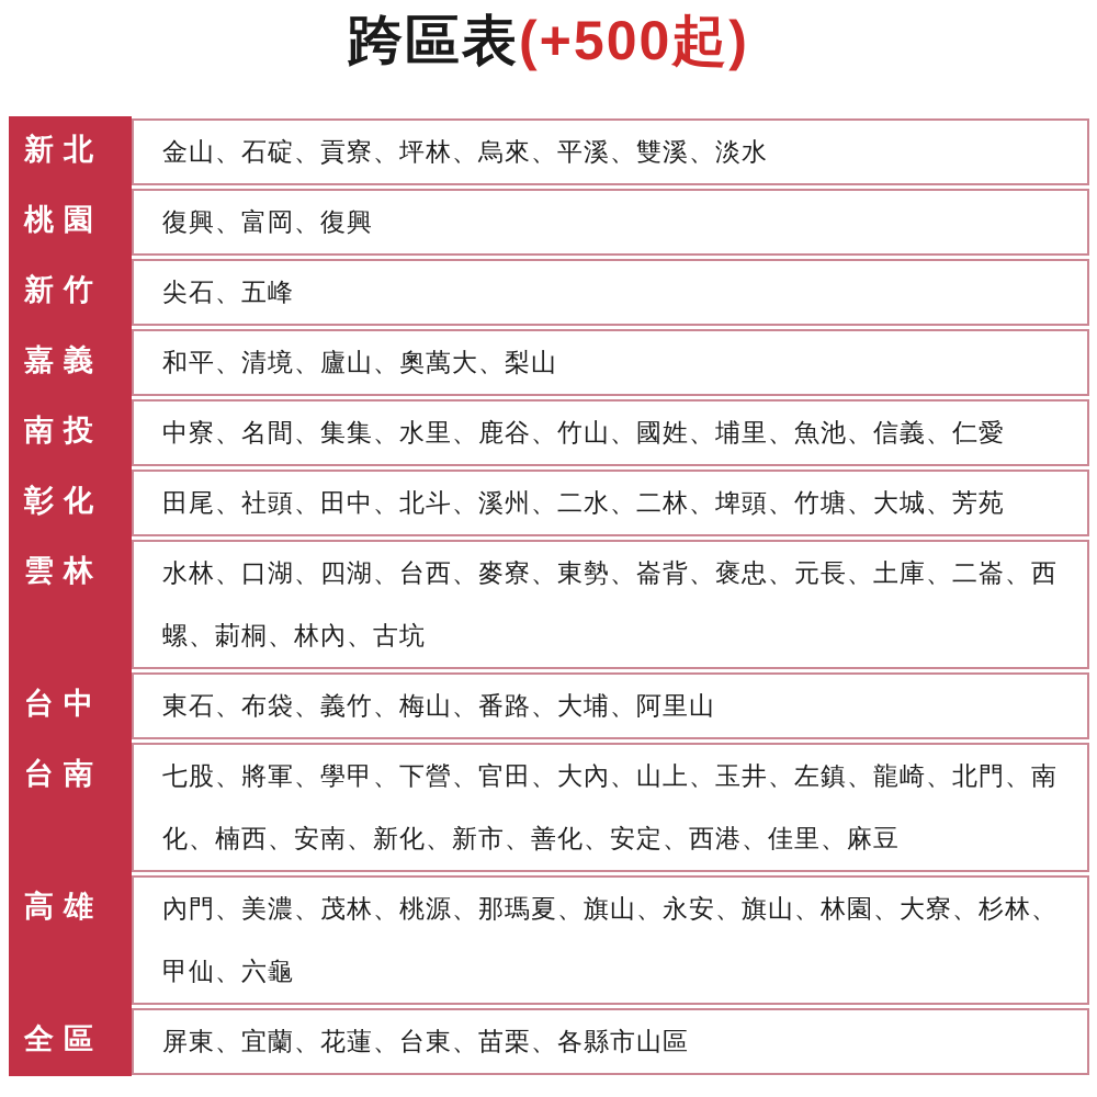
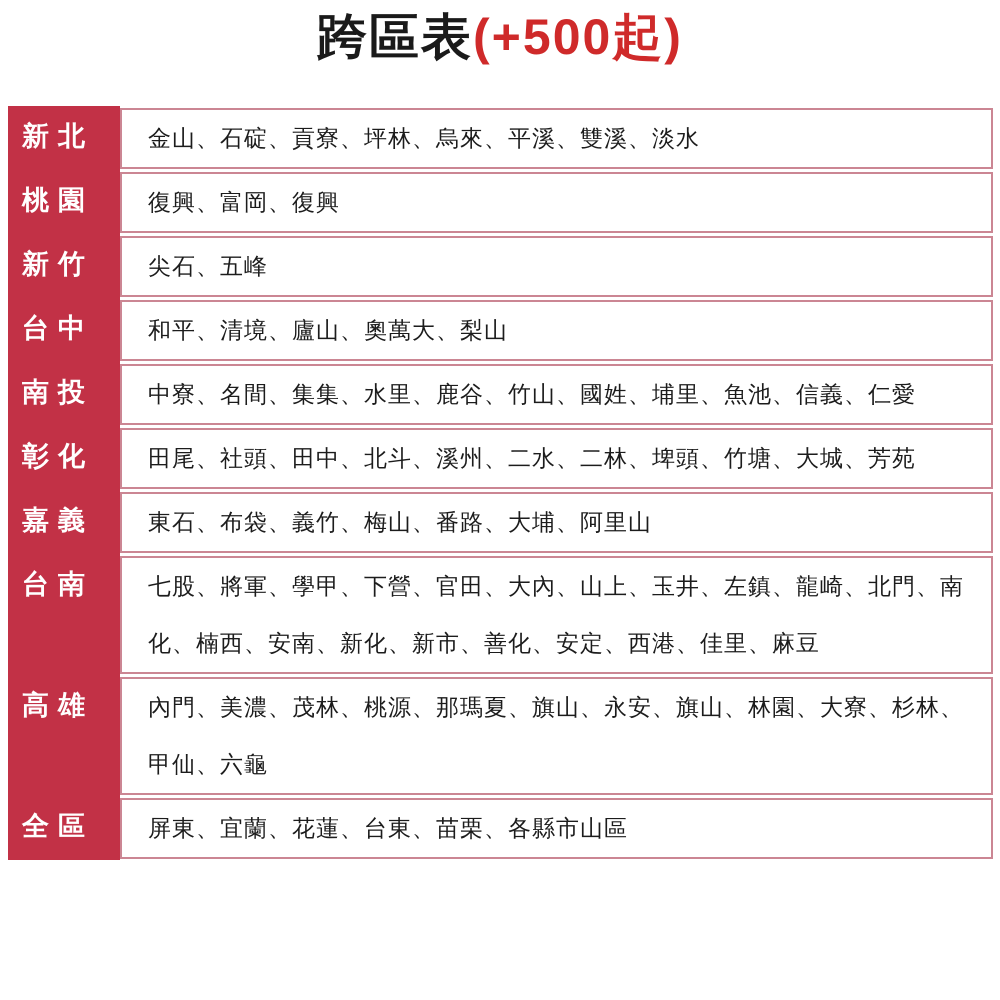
  跨區表(+500起)
  新北
  金山、石碇、貢寮、坪林、烏來、平溪、雙溪、淡水
  桃園
  復興、富岡、復興
  新竹
  尖石、五峰
- 嘉義
+ 台中
  和平、清境、廬山、奧萬大、梨山
  南投
  中寮、名間、集集、水里、鹿谷、竹山、國姓、埔里、魚池、信義、仁愛
  彰化
  田尾、社頭、田中、北斗、溪州、二水、二林、埤頭、竹塘、大城、芳苑
- 雲林
- 水林、口湖、四湖、台西、麥寮、東勢、崙背、褒忠、元長、土庫、二崙、西螺、莿桐、林內、古坑
- 台中
+ 嘉義
  東石、布袋、義竹、梅山、番路、大埔、阿里山
  台南
  七股、將軍、學甲、下營、官田、大內、山上、玉井、左鎮、龍崎、北門、南化、楠西、安南、新化、新市、善化、安定、西港、佳里、麻豆
  高雄
  內門、美濃、茂林、桃源、那瑪夏、旗山、永安、旗山、林園、大寮、杉林、甲仙、六龜
  全區
  屏東、宜蘭、花蓮、台東、苗栗、各縣市山區
